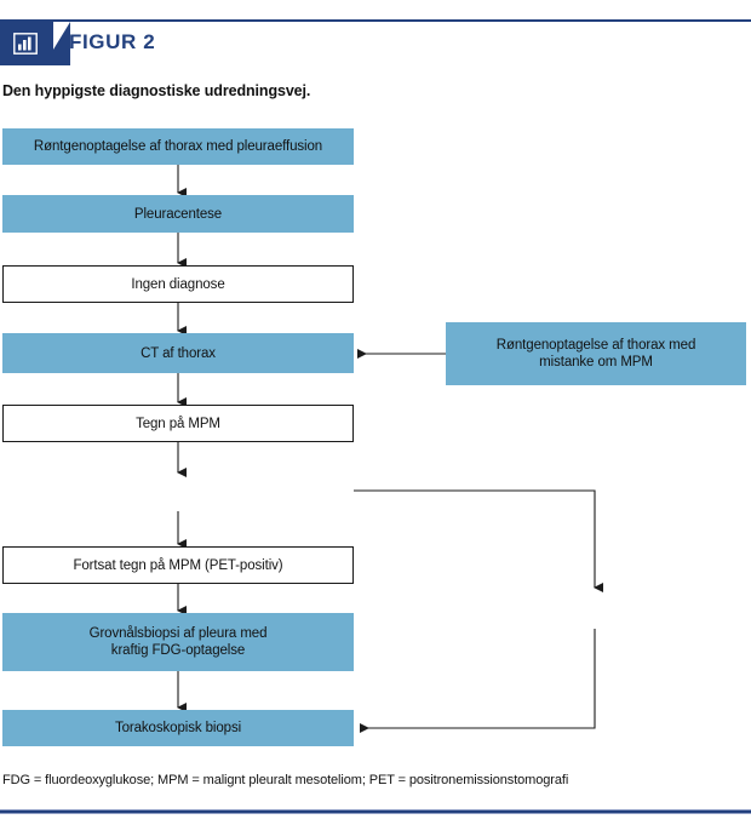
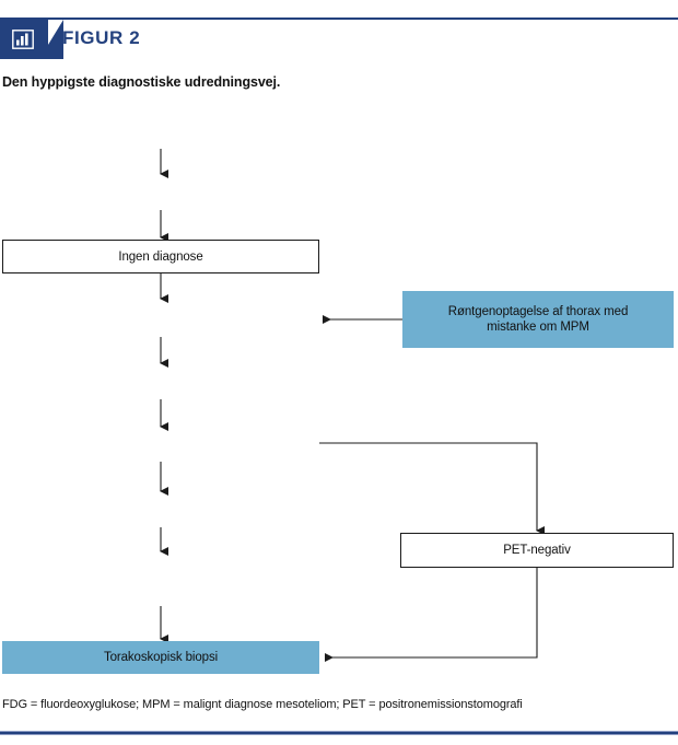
  FIGUR 2
  Den hyppigste diagnostiske udredningsvej.
- Røntgenoptagelse af thorax med pleuraeffusion
- Pleuracentese
  Ingen diagnose
- CT af thorax
- Tegn på MPM
- Fortsat tegn på MPM (PET-positiv)
- Grovnålsbiopsi af pleura med
- kraftig FDG-optagelse
  Torakoskopisk biopsi
  Røntgenoptagelse af thorax med
  mistanke om MPM
+ PET-negativ
- FDG = fluordeoxyglukose; MPM = malignt pleuralt mesoteliom; PET = positronemissionstomografi
+ FDG = fluordeoxyglukose; MPM = malignt diagnose mesoteliom; PET = positronemissionstomografi
